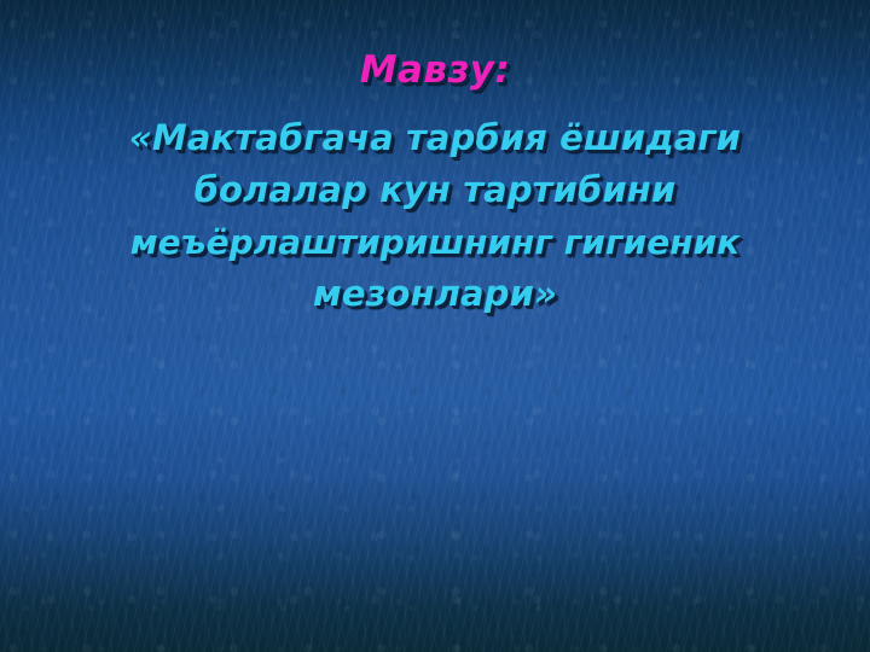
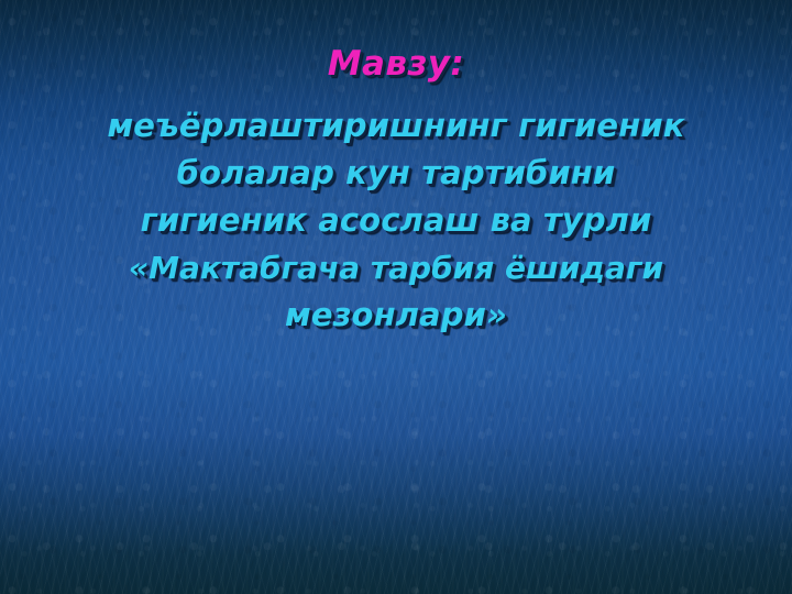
  Мавзу:
- «Мактабгача тарбия ёшидаги
+ меъёрлаштиришнинг гигиеник
  болалар кун тартибини
+ гигиеник асослаш ва турли
- меъёрлаштиришнинг гигиеник
+ «Мактабгача тарбия ёшидаги
  мезонлари»
